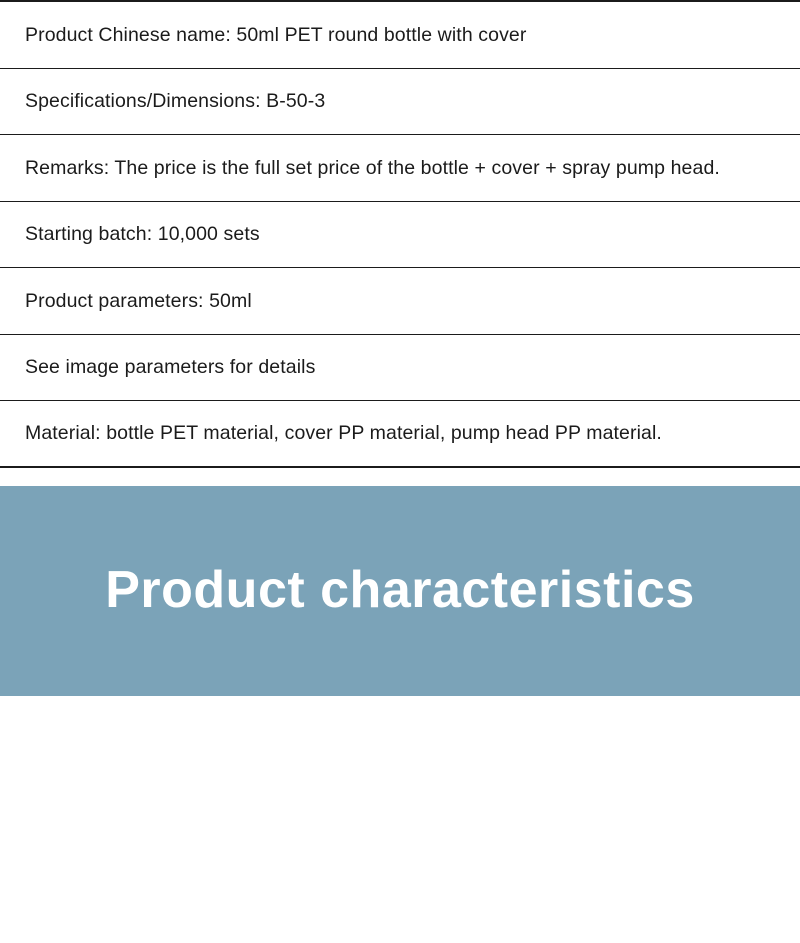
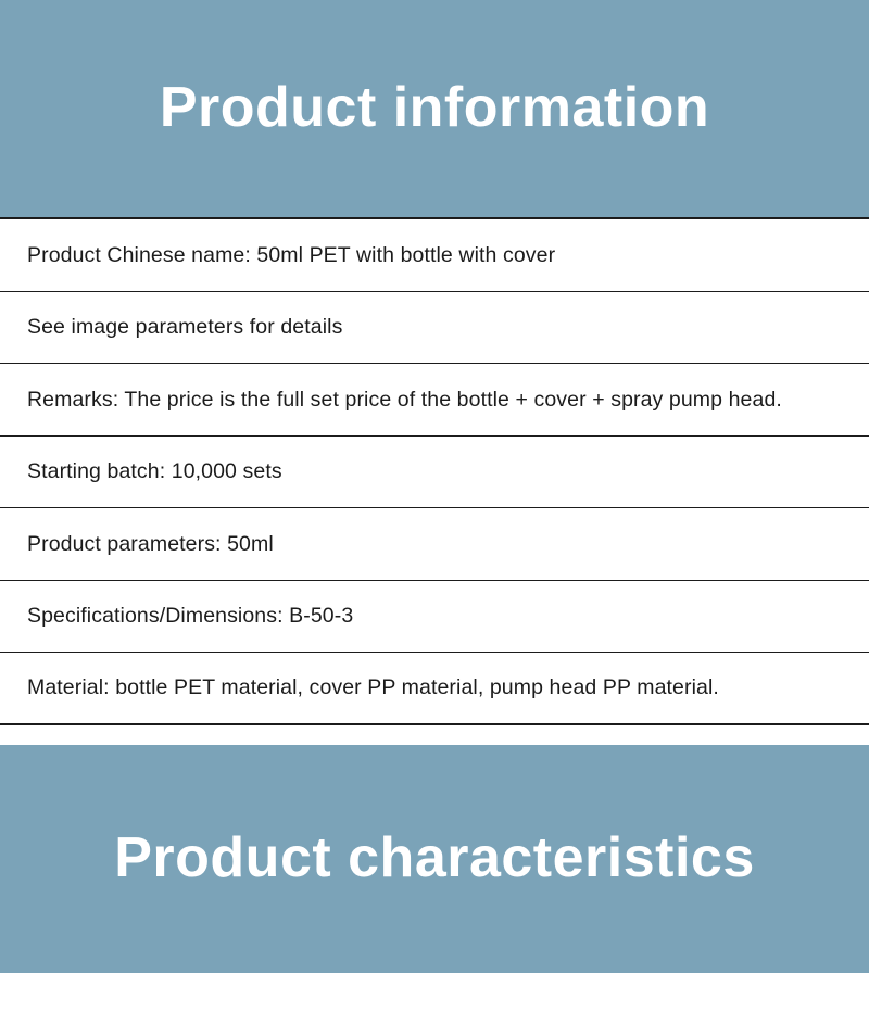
+ Product information
- Product Chinese name: 50ml PET round bottle with cover
+ Product Chinese name: 50ml PET with bottle with cover
- Specifications/Dimensions: B-50-3
+ See image parameters for details
  Remarks: The price is the full set price of the bottle + cover + spray pump head.
  Starting batch: 10,000 sets
  Product parameters: 50ml
- See image parameters for details
+ Specifications/Dimensions: B-50-3
  Material: bottle PET material, cover PP material, pump head PP material.
  Product characteristics
